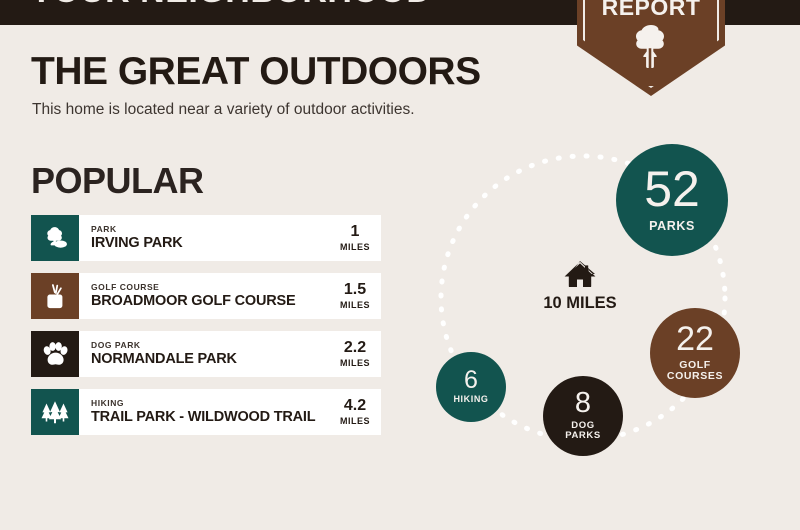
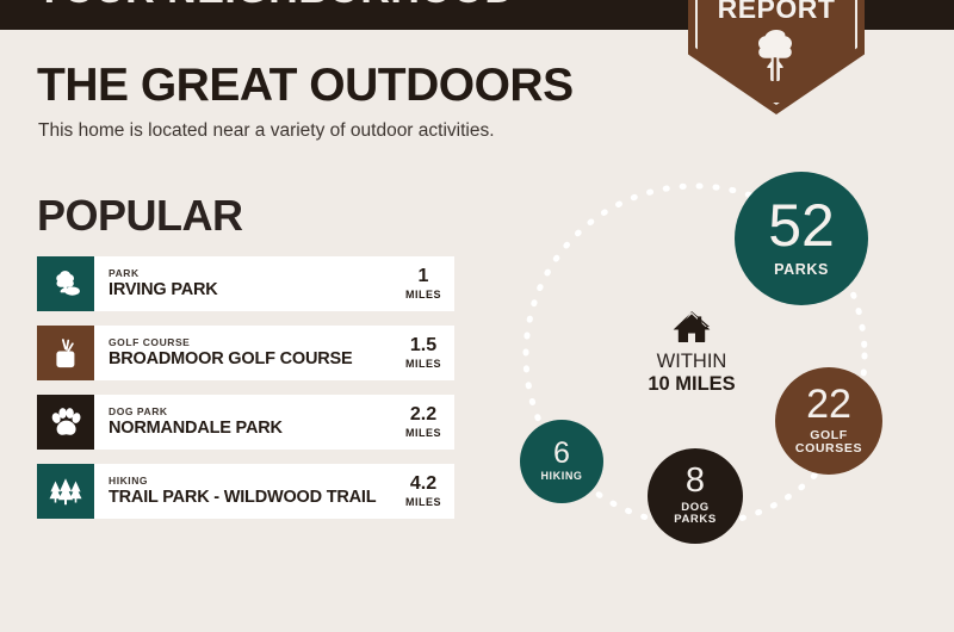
  REPORT
  THE GREAT OUTDOORS
  This home is located near a variety of outdoor activities.
  POPULAR
  PARK
  IRVING PARK
  1
  MILES
  GOLF COURSE
  BROADMOOR GOLF COURSE
  1.5
  MILES
  DOG PARK
  NORMANDALE PARK
  2.2
  MILES
  HIKING
  TRAIL PARK - WILDWOOD TRAIL
  4.2
  MILES
  52
  PARKS
  22
  GOLF
  COURSES
  8
  DOG
  PARKS
  6
  HIKING
+ WITHIN
  10 MILES
